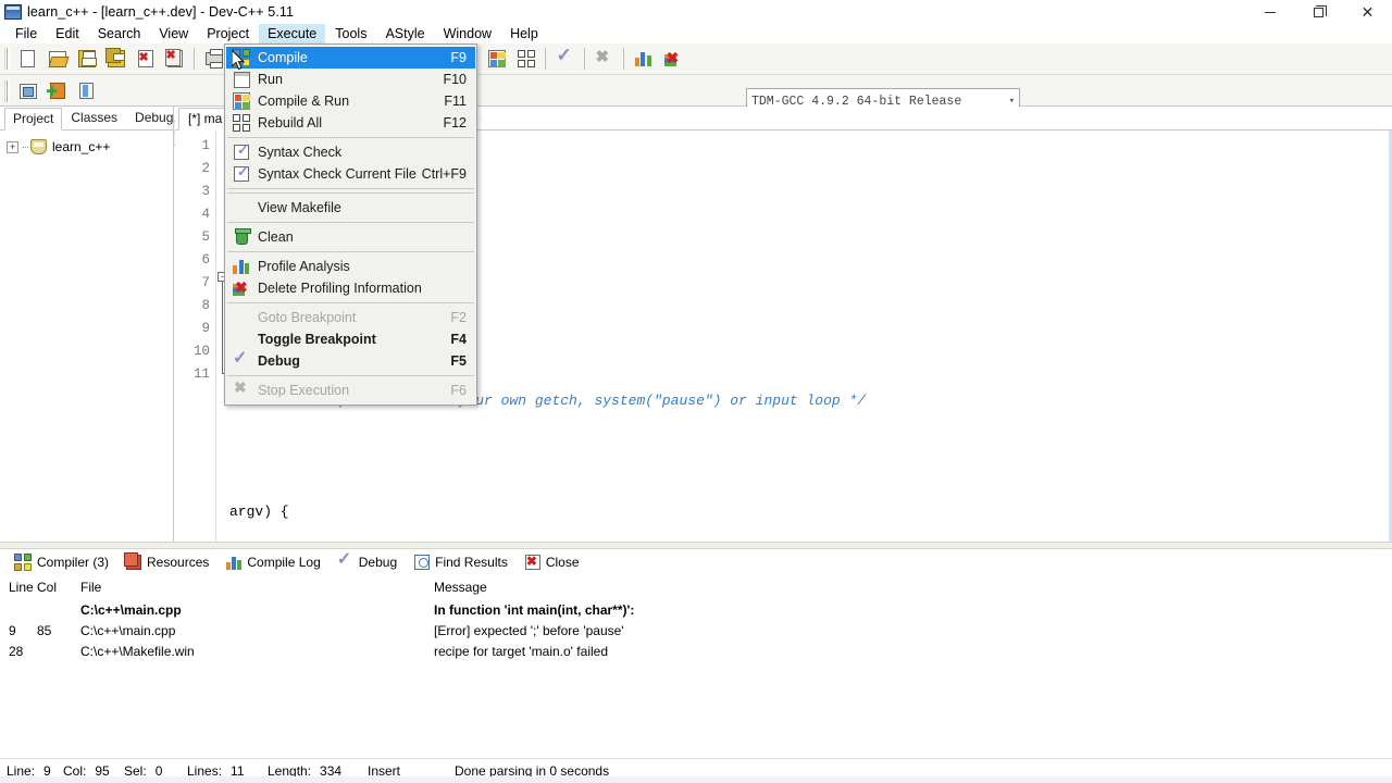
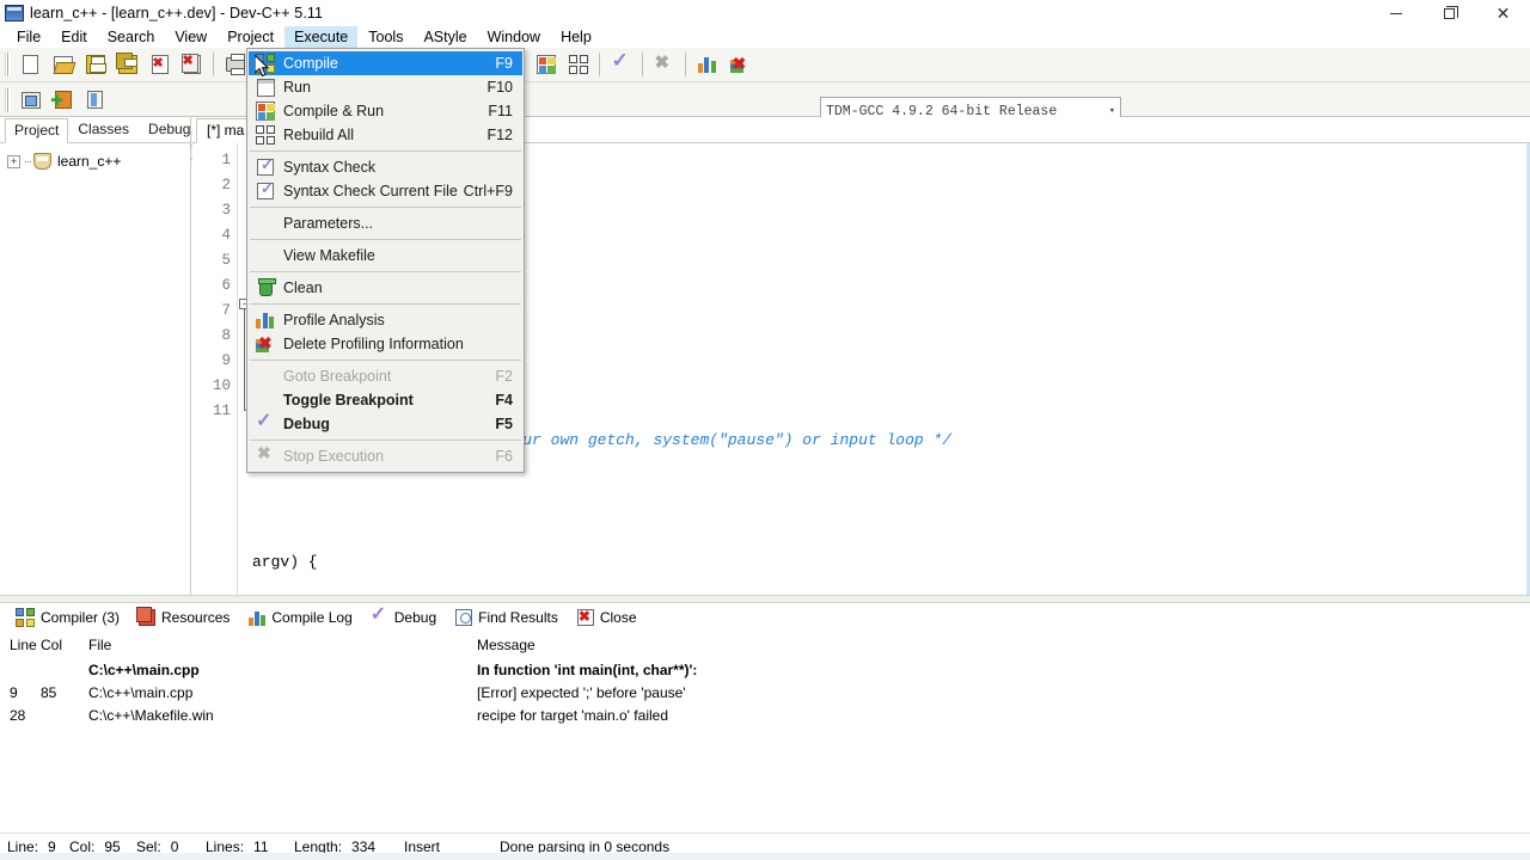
  learn_c++ - [learn_c++.dev] - Dev-C++ 5.11
  ✕
  File
  Edit
  Search
  View
  Project
  Execute
  Tools
  AStyle
  Window
  Help
  TDM-GCC 4.9.2 64-bit Release
  ▾
  Project
  Classes
  Debug
  +
  learn_c++
  [*] ma
  1
  2
  3
  4
  5
  6
  7
  8
  9
  10
  11
  -
  argv) {
  Compiler (3)
  Resources
  Compile Log
  Debug
  Find Results
  Close
  Line	Col	File	Message
  		C:\c++\main.cpp	In function 'int main(int, char**)':
  9	85	C:\c++\main.cpp	[Error] expected ';' before 'pause'
  28		C:\c++\Makefile.win	recipe for target 'main.o' failed
  Line:
  9
  Col:
  95
  Sel:
  0
  Lines:
  11
  Length:
  334
  Insert
  Done parsing in 0 seconds
  Compile
  F9
  Run
  F10
  Compile & Run
  F11
  Rebuild All
  F12
  Syntax Check
  Syntax Check Current File
  Ctrl+F9
+ Parameters...
  View Makefile
  Clean
  Profile Analysis
  Delete Profiling Information
  Goto Breakpoint
  F2
  Toggle Breakpoint
  F4
  Debug
  F5
  Stop Execution
  F6
